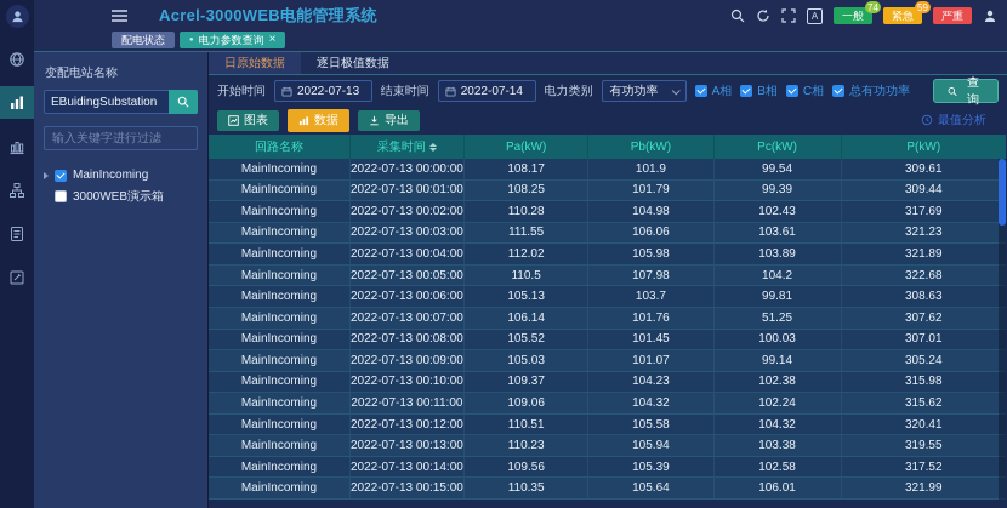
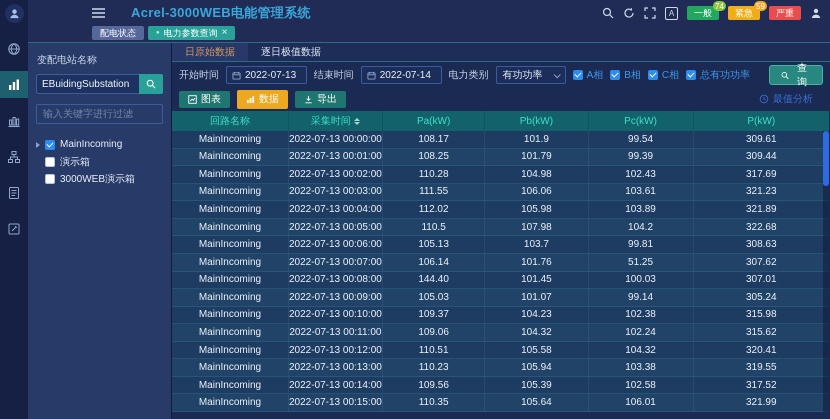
  Acrel-3000WEB电能管理系统
  A
  一般
  74
  紧急
  59
  严重
  配电状态
  电力参数查询
  ×
  变配电站名称
  EBuidingSubstation
  输入关键字进行过滤
  MainIncoming
+ 演示箱
  3000WEB演示箱
  日原始数据
  逐日极值数据
  开始时间
  2022-07-13
  结束时间
  2022-07-14
  电力类别
  有功功率
  A相
  B相
  C相
  总有功功率
  查询
  图表
  数据
  导出
  最值分析
  回路名称
  采集时间
  Pa(kW)
  Pb(kW)
  Pc(kW)
  P(kW)
  MainIncoming
  2022-07-13 00:00:00
  108.17
  101.9
  99.54
  309.61
  MainIncoming
  2022-07-13 00:01:00
  108.25
  101.79
  99.39
  309.44
  MainIncoming
  2022-07-13 00:02:00
  110.28
  104.98
  102.43
  317.69
  MainIncoming
  2022-07-13 00:03:00
  111.55
  106.06
  103.61
  321.23
  MainIncoming
  2022-07-13 00:04:00
  112.02
  105.98
  103.89
  321.89
  MainIncoming
  2022-07-13 00:05:00
  110.5
  107.98
  104.2
  322.68
  MainIncoming
  2022-07-13 00:06:00
  105.13
  103.7
  99.81
  308.63
  MainIncoming
  2022-07-13 00:07:00
  106.14
  101.76
  51.25
  307.62
  MainIncoming
  2022-07-13 00:08:00
- 105.52
+ 144.40
  101.45
  100.03
  307.01
  MainIncoming
  2022-07-13 00:09:00
  105.03
  101.07
  99.14
  305.24
  MainIncoming
  2022-07-13 00:10:00
  109.37
  104.23
  102.38
  315.98
  MainIncoming
  2022-07-13 00:11:00
  109.06
  104.32
  102.24
  315.62
  MainIncoming
  2022-07-13 00:12:00
  110.51
  105.58
  104.32
  320.41
  MainIncoming
  2022-07-13 00:13:00
  110.23
  105.94
  103.38
  319.55
  MainIncoming
  2022-07-13 00:14:00
  109.56
  105.39
  102.58
  317.52
  MainIncoming
  2022-07-13 00:15:00
  110.35
  105.64
  106.01
  321.99
